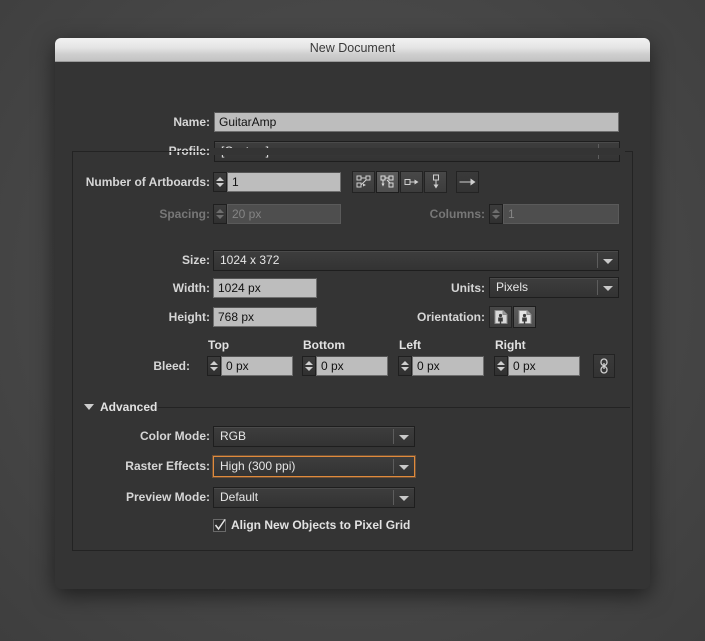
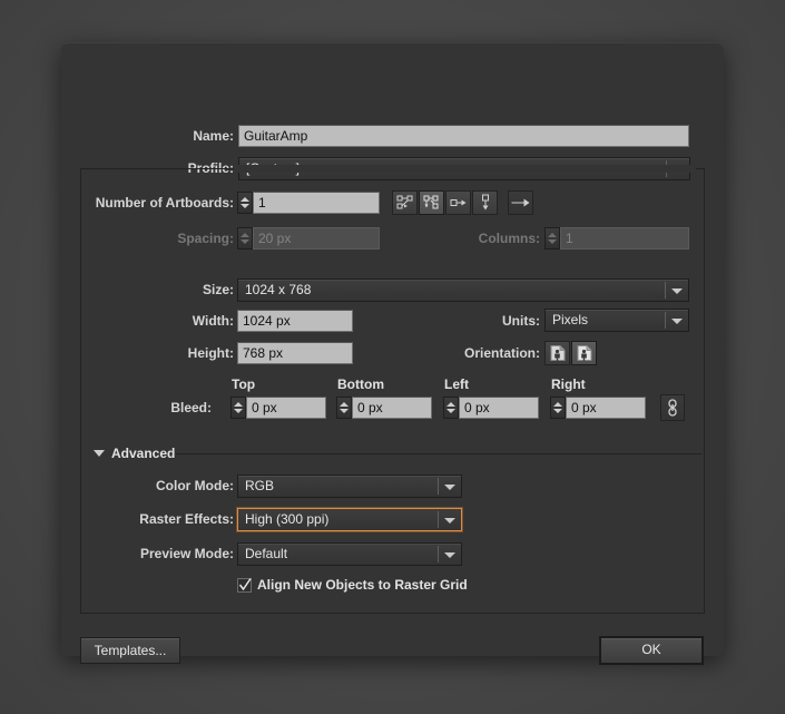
- New Document
  Name:
  GuitarAmp
  Profile:
  Number of Artboards:
  1
  Spacing:
  20 px
  Columns:
  1
  Size:
- 1024 x 372
+ 1024 x 768
  Width:
  1024 px
  Units:
  Pixels
  Height:
  768 px
  Orientation:
  Top
  Bottom
  Left
  Right
  Bleed:
  0 px
  0 px
  0 px
  0 px
  Advanced
  Color Mode:
  RGB
  Raster Effects:
  High (300 ppi)
  Preview Mode:
  Default
- Align New Objects to Pixel Grid
+ Align New Objects to Raster Grid
+ Templates...
+ OK
